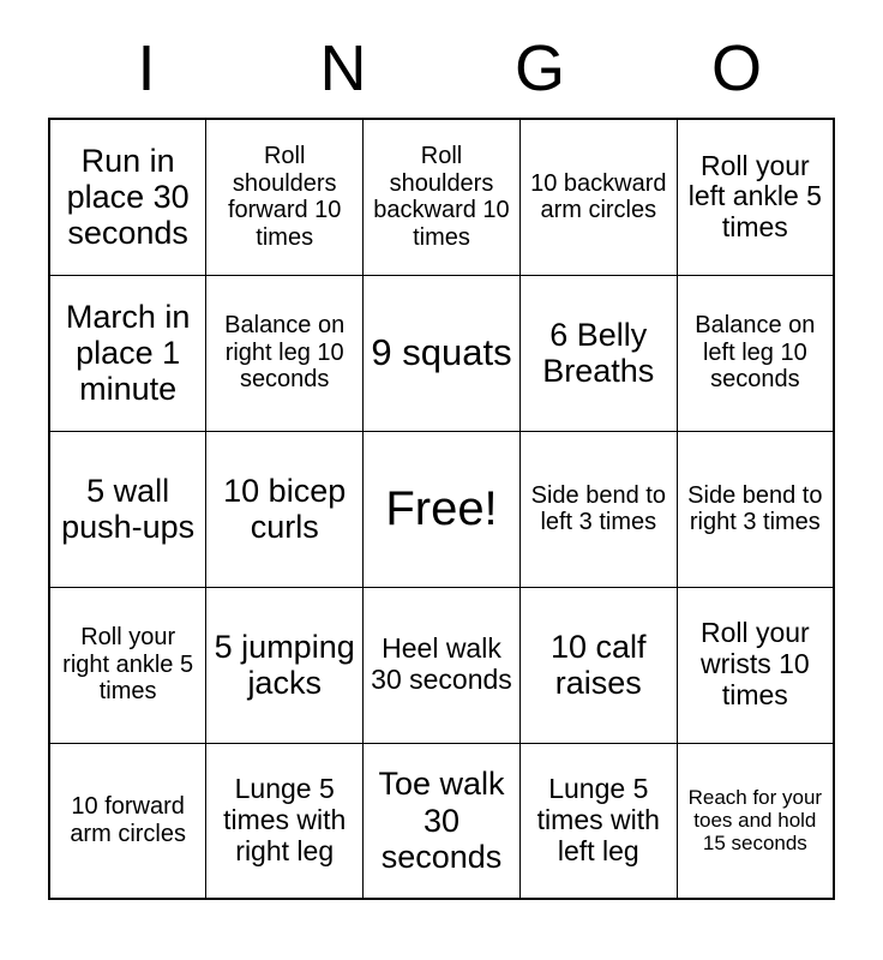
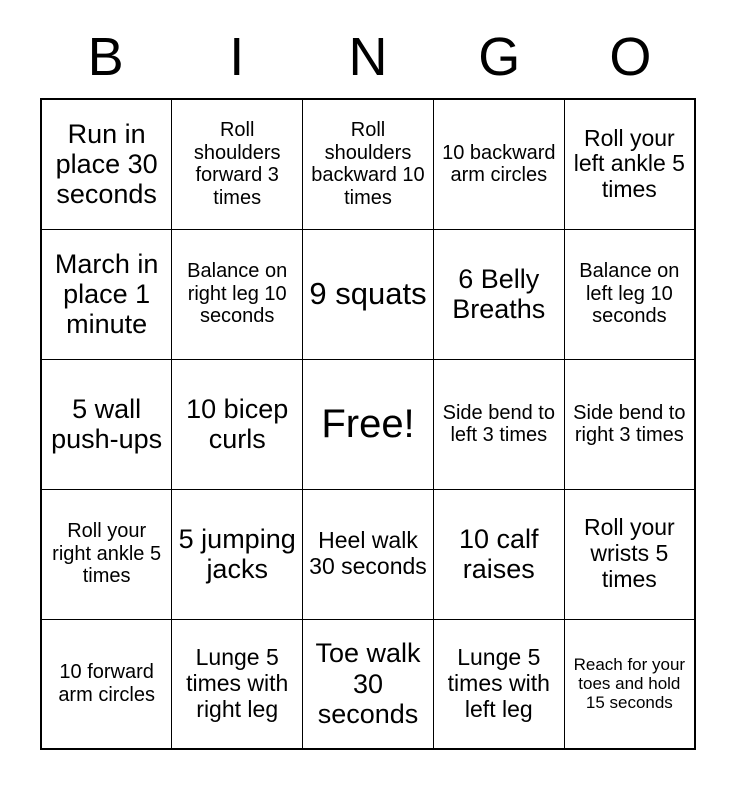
+ B
  I
  N
  G
  O
- Run in place 30 seconds	Roll shoulders forward 10 times	Roll shoulders backward 10 times	10 backward arm circles	Roll your left ankle 5 times
+ Run in place 30 seconds	Roll shoulders forward 3 times	Roll shoulders backward 10 times	10 backward arm circles	Roll your left ankle 5 times
  March in place 1 minute	Balance on right leg 10 seconds	9 squats	6 Belly Breaths	Balance on left leg 10 seconds
  5 wall push-ups	10 bicep curls	Free!	Side bend to left 3 times	Side bend to right 3 times
- Roll your right ankle 5 times	5 jumping jacks	Heel walk 30 seconds	10 calf raises	Roll your wrists 10 times
+ Roll your right ankle 5 times	5 jumping jacks	Heel walk 30 seconds	10 calf raises	Roll your wrists 5 times
  10 forward arm circles	Lunge 5 times with right leg	Toe walk 30 seconds	Lunge 5 times with left leg	Reach for your toes and hold 15 seconds
